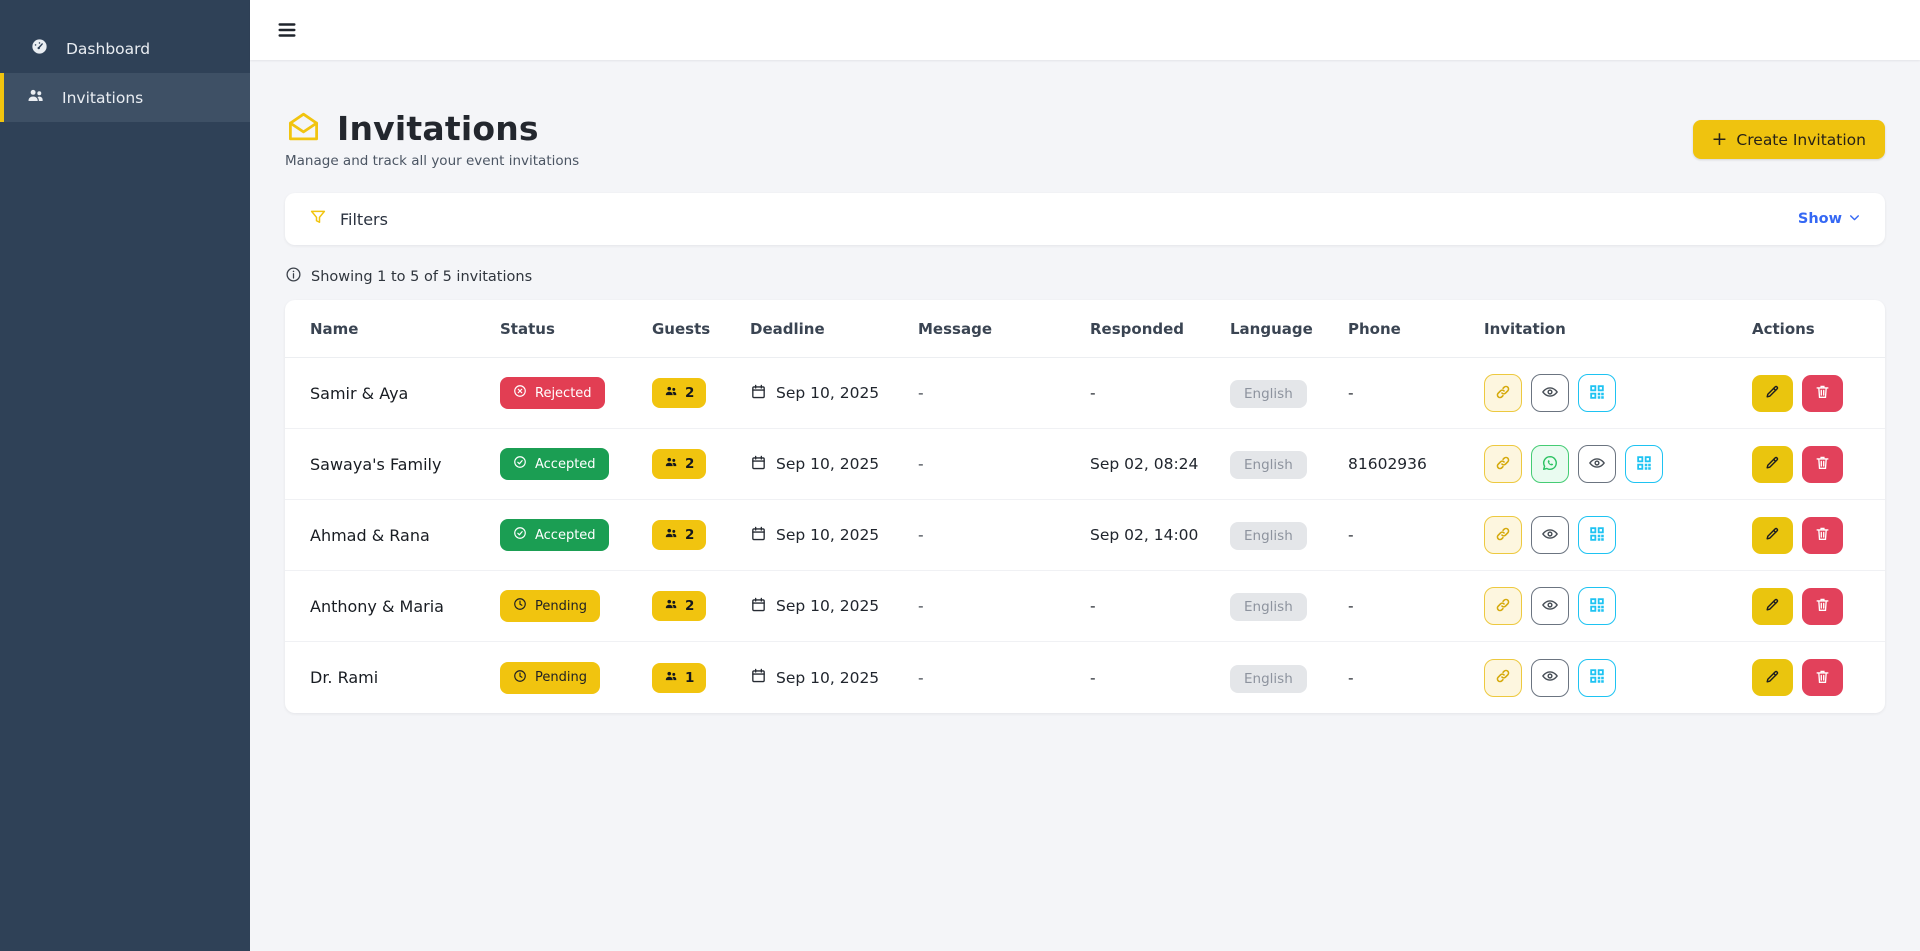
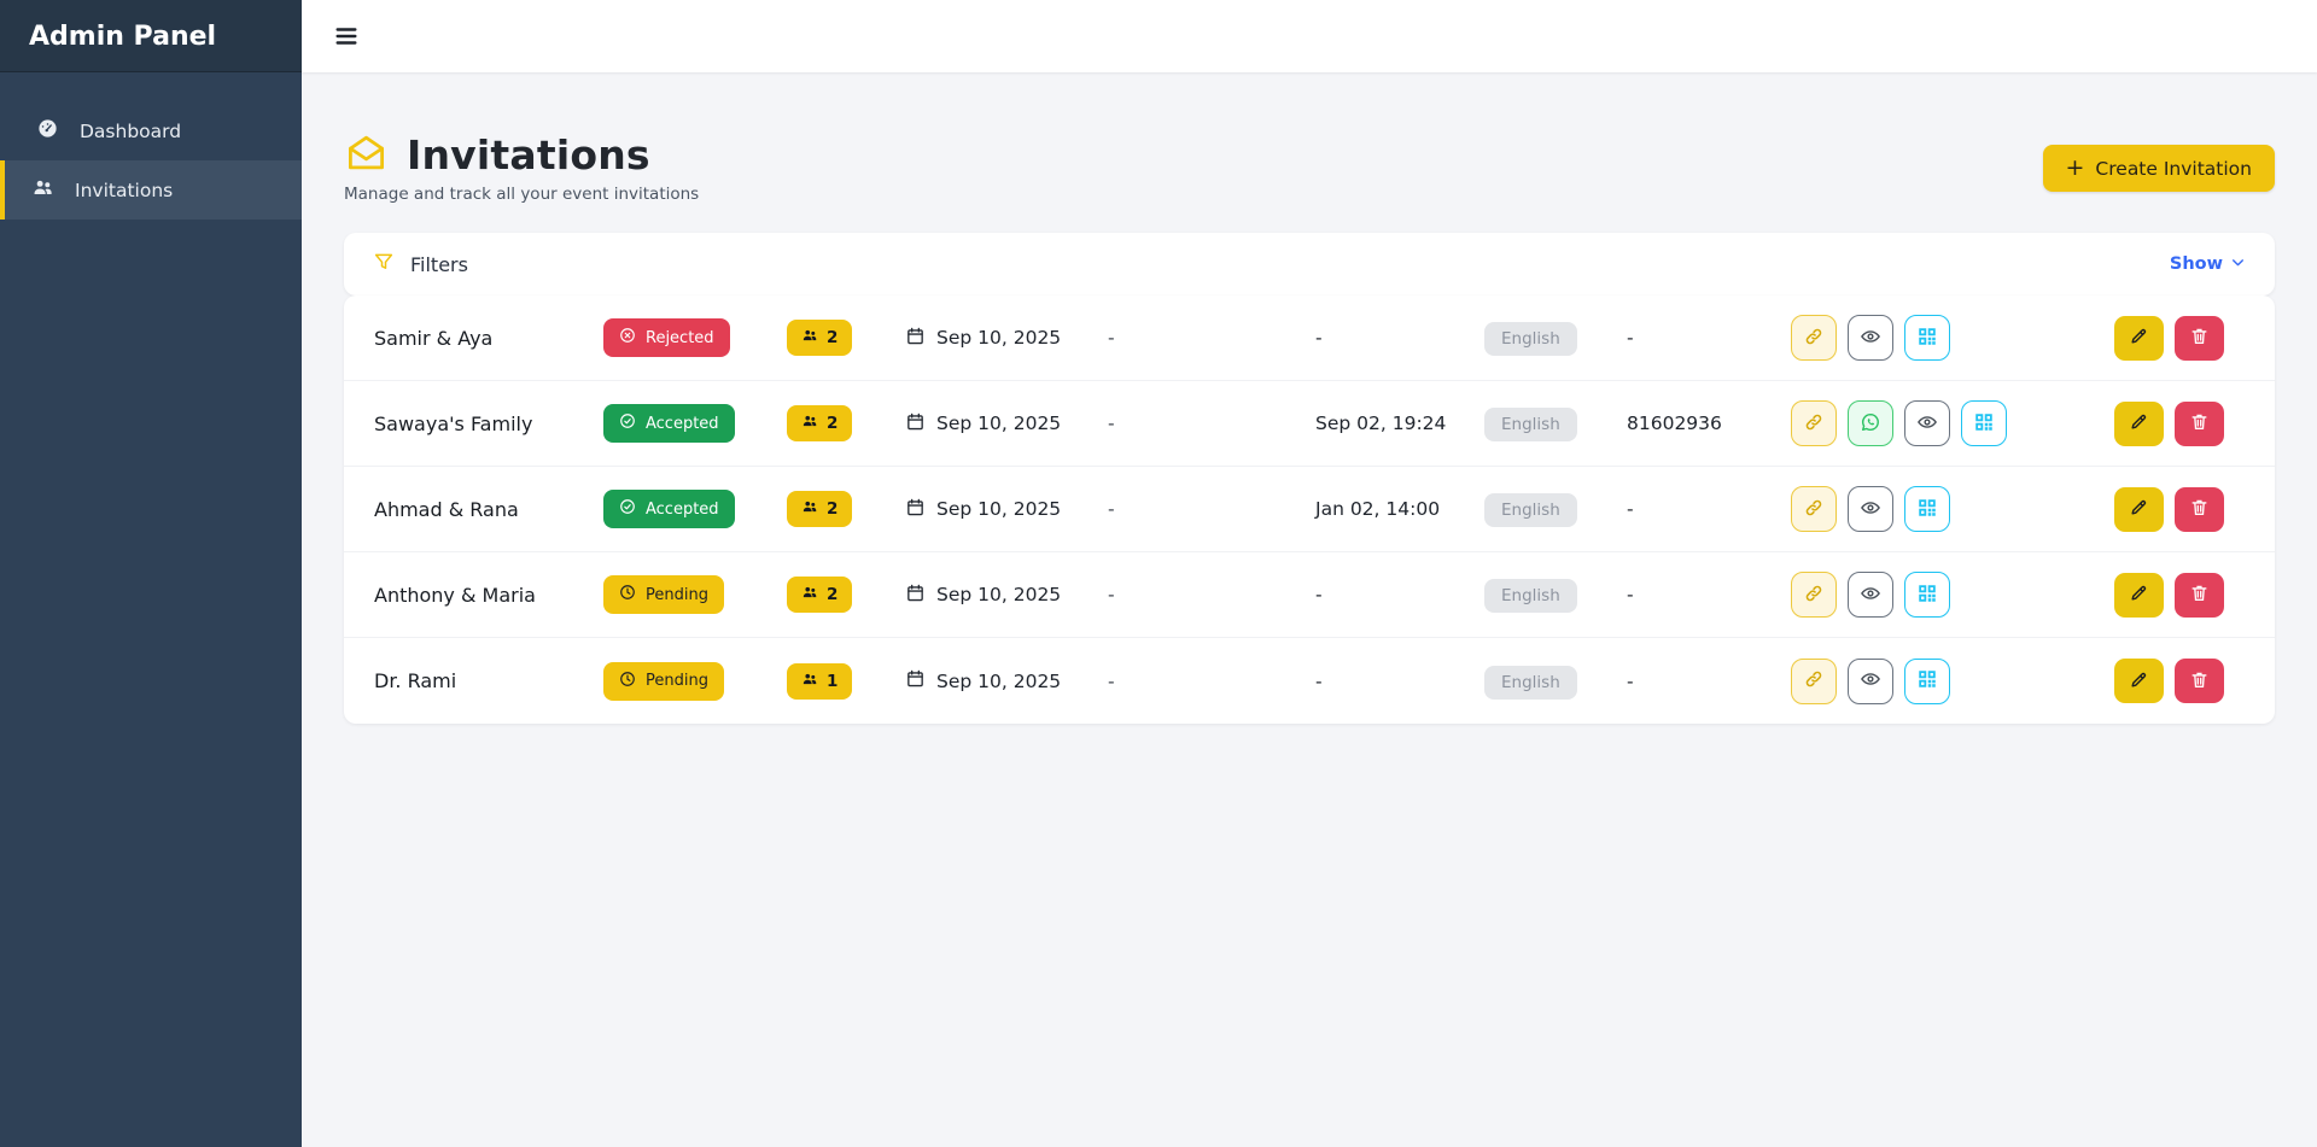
+ Admin Panel
  Dashboard
  Invitations
  Invitations
  Manage and track all your event invitations
  +
  Create Invitation
  Filters
  Show
- Showing 1 to 5 of 5 invitations
- Name
- Status
- Guests
- Deadline
- Message
- Responded
- Language
- Phone
- Invitation
- Actions
  Samir & Aya
  Rejected
  2
  Sep 10, 2025
  -
  -
  English
  -
  Sawaya's Family
  Accepted
  2
  Sep 10, 2025
  -
- Sep 02, 08:24
+ Sep 02, 19:24
  English
  81602936
  Ahmad & Rana
  Accepted
  2
  Sep 10, 2025
  -
- Sep 02, 14:00
+ Jan 02, 14:00
  English
  -
  Anthony & Maria
  Pending
  2
  Sep 10, 2025
  -
  -
  English
  -
  Dr. Rami
  Pending
  1
  Sep 10, 2025
  -
  -
  English
  -
